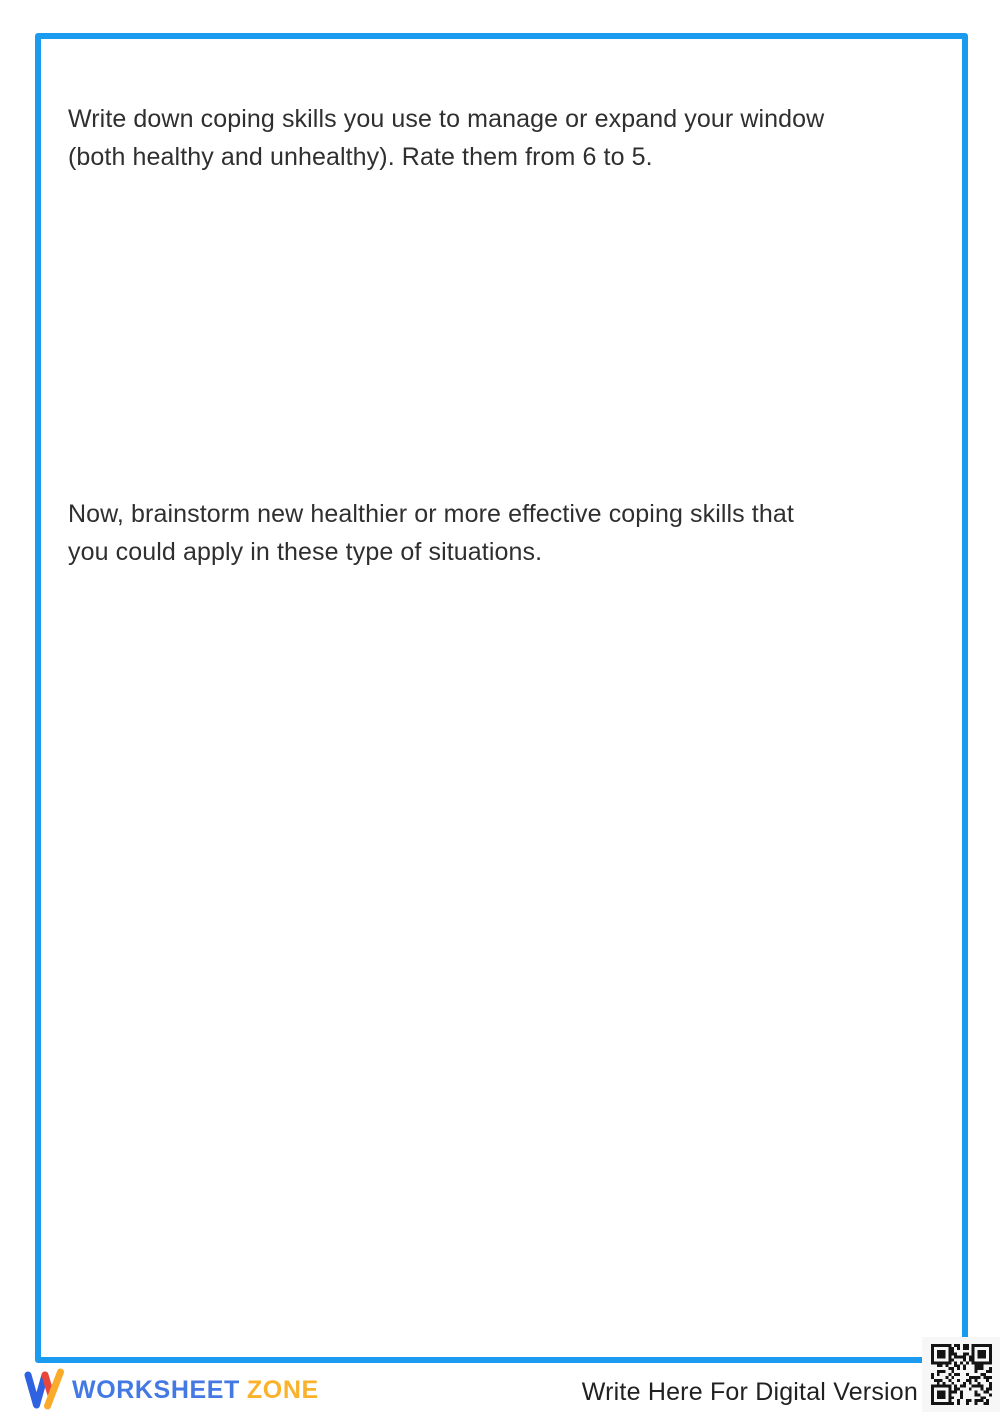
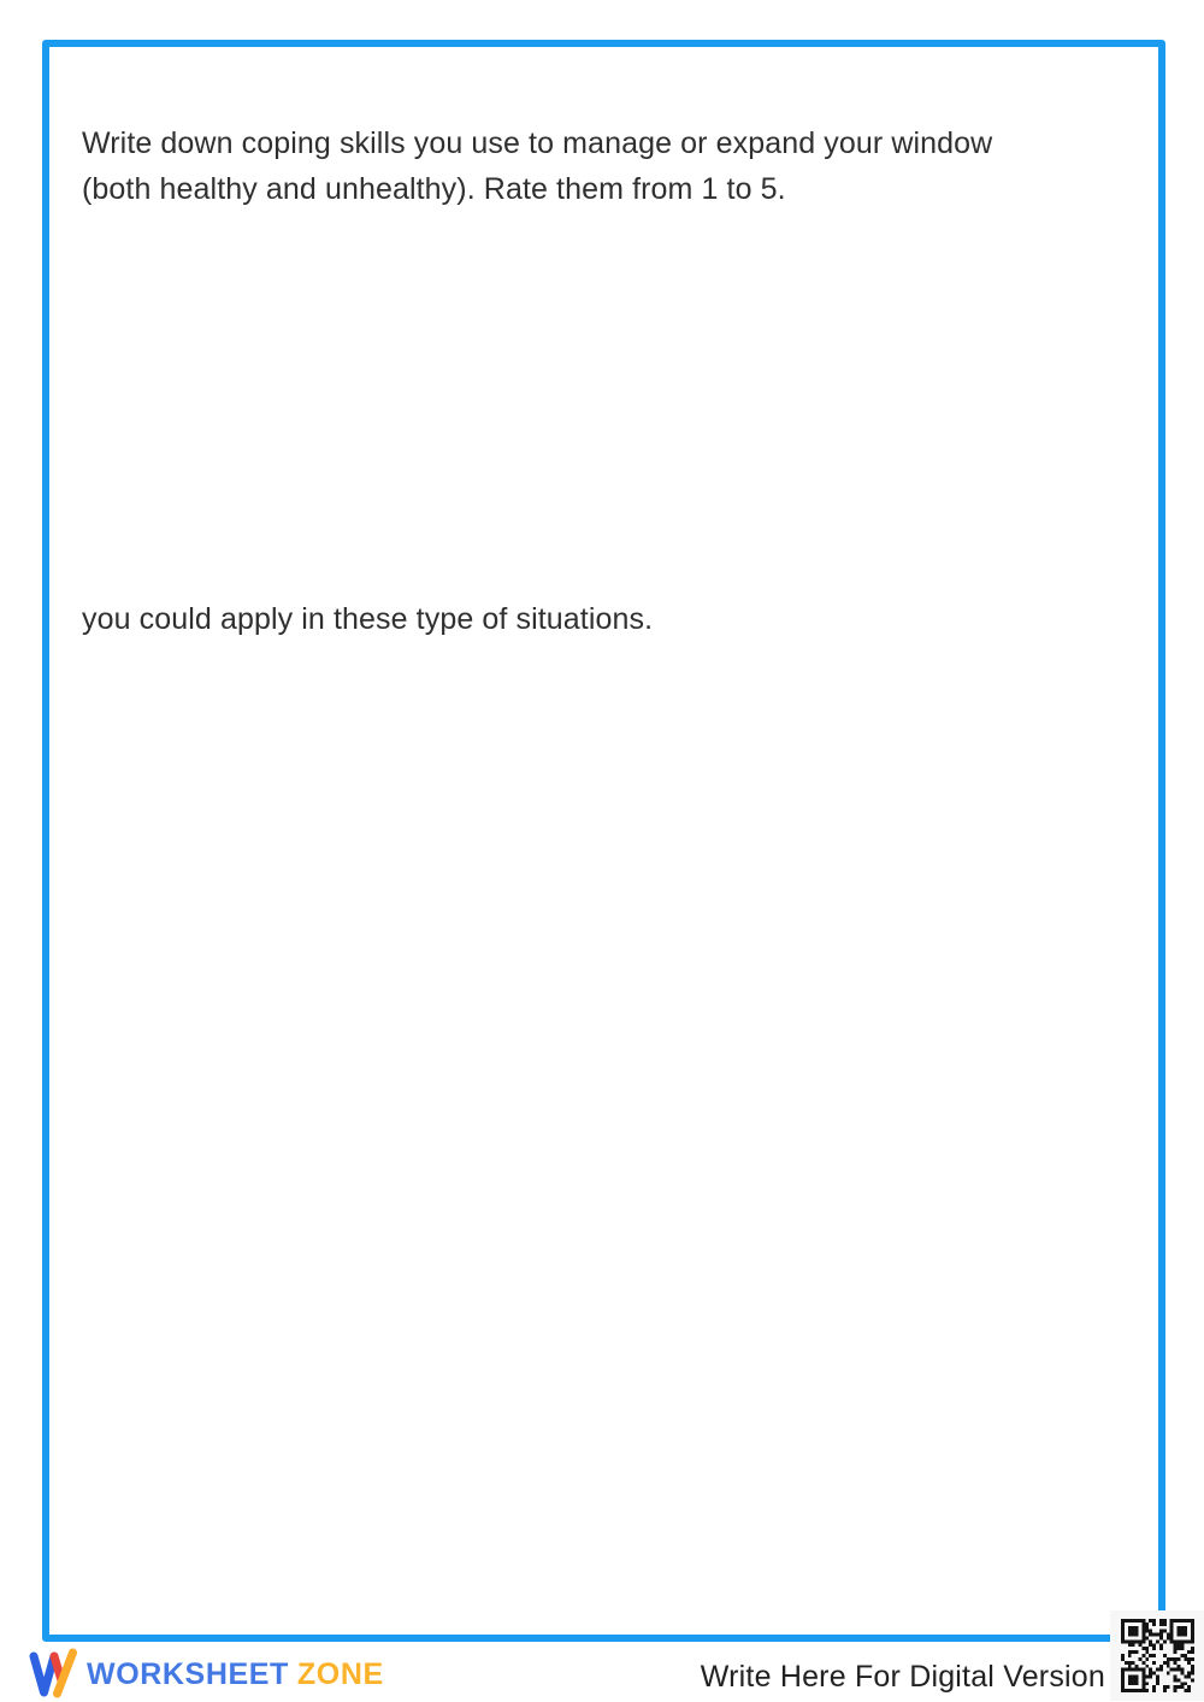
  Write down coping skills you use to manage or expand your window
- (both healthy and unhealthy). Rate them from 6 to 5.
+ (both healthy and unhealthy). Rate them from 1 to 5.
- Now, brainstorm new healthier or more effective coping skills that
  you could apply in these type of situations.
  WORKSHEET ZONE
  Write Here For Digital Version
